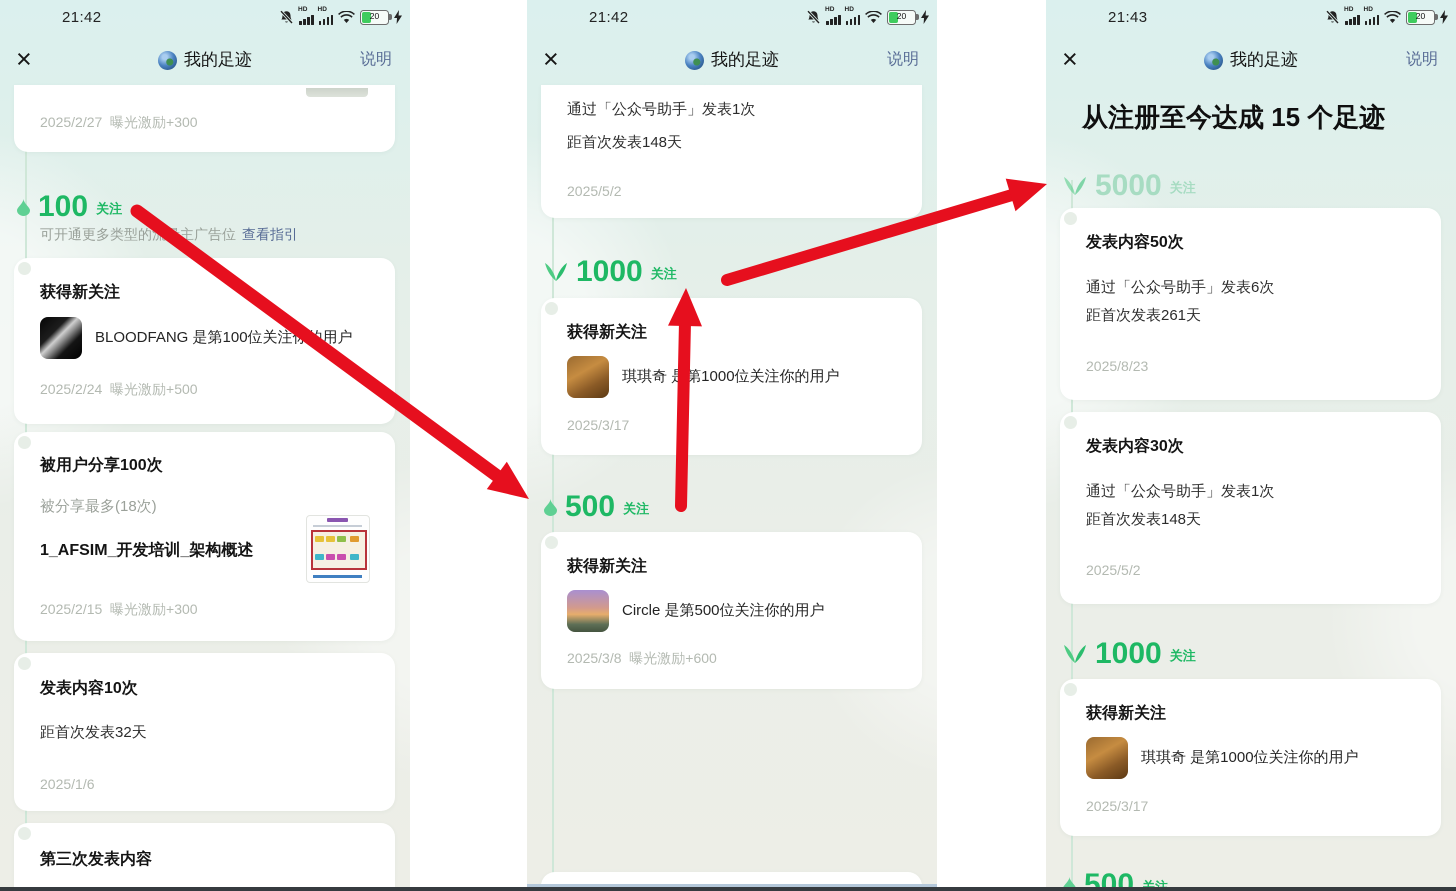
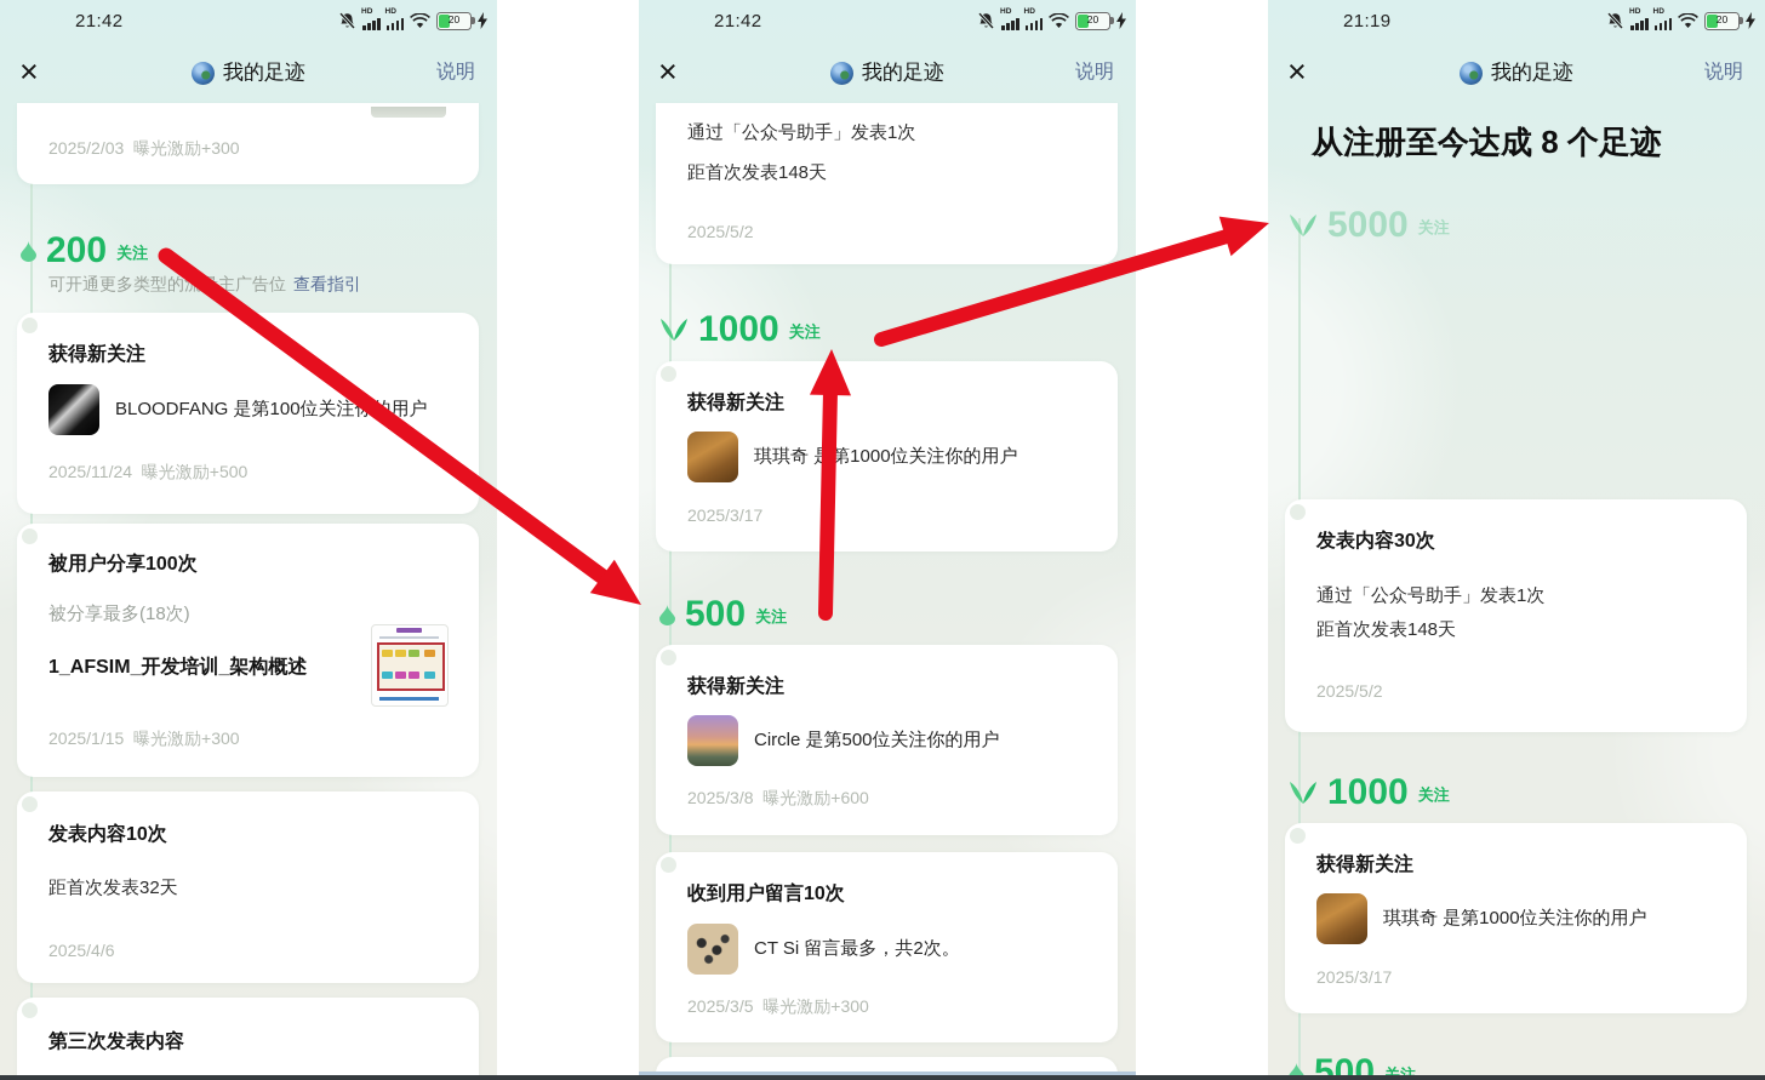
  21:42
  20
  ×
  我的足迹
  说明
- 2025/2/27 曝光激励+300
+ 2025/2/03 曝光激励+300
- 100
+ 200
  关注
  可开通更多类型的主广告位 查看指引
  获得新关注
  BLOODFANG 是第100位关注用户
- 2025/2/24 曝光激励+500
+ 2025/11/24 曝光激励+500
  被用户分享100次
  被分享最多(18次)
  1_AFSIM_开发培训_架构概述
- 2025/2/15 曝光激励+300
+ 2025/1/15 曝光激励+300
  发表内容10次
  距首次发表32天
- 2025/1/6
+ 2025/4/6
  第三次发表内容
  21:42
  20
  ×
  我的足迹
  说明
  通过「公众号助手」发表1次
  距首次发表148天
  2025/5/2
  1000
  关注
  获得新关注
  琪琪奇第1000位关注你的用户
  2025/3/17
  500
  关注
  获得新关注
  Circle 是第500位关注你的用户
  2025/3/8 曝光激励+600
+ 收到用户留言10次
+ CT Si 留言最多，共2次。
+ 2025/3/5 曝光激励+300
- 21:43
+ 21:19
  20
  ×
  我的足迹
  说明
- 从注册至今达成 15 个足迹
+ 从注册至今达成 8 个足迹
  5000
  关注
- 发表内容50次
- 通过「公众号助手」发表6次
- 距首次发表261天
- 2025/8/23
  发表内容30次
  通过「公众号助手」发表1次
  距首次发表148天
  2025/5/2
  1000
  关注
  获得新关注
  琪琪奇 是第1000位关注你的用户
  2025/3/17
  500
